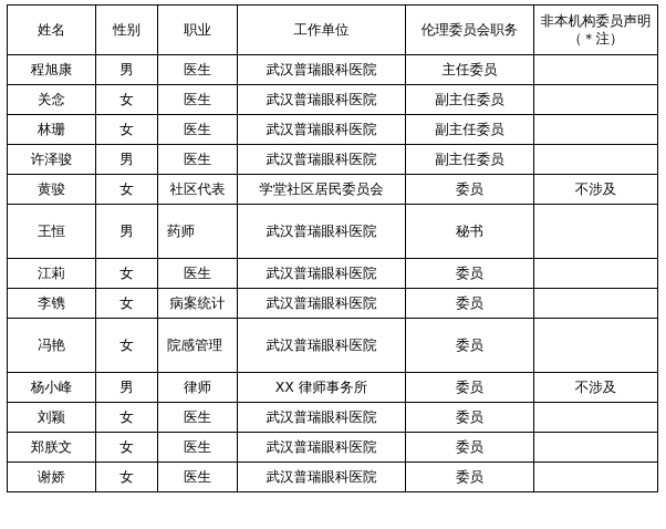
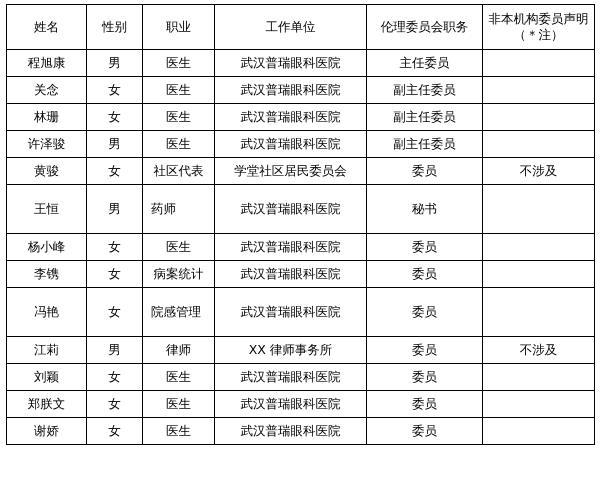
  姓名	性别	职业	工作单位	伦理委员会职务	非本机构委员声明（＊注）
  程旭康	男	医生	武汉普瑞眼科医院	主任委员
  关念	女	医生	武汉普瑞眼科医院	副主任委员
  林珊	女	医生	武汉普瑞眼科医院	副主任委员
  许泽骏	男	医生	武汉普瑞眼科医院	副主任委员
  黄骏	女	社区代表	学堂社区居民委员会	委员	不涉及
  王恒	男	药师	武汉普瑞眼科医院	秘书
- 江莉	女	医生	武汉普瑞眼科医院	委员
+ 杨小峰	女	医生	武汉普瑞眼科医院	委员
  李镌	女	病案统计	武汉普瑞眼科医院	委员
  冯艳	女	院感管理	武汉普瑞眼科医院	委员
- 杨小峰	男	律师	XX 律师事务所	委员	不涉及
+ 江莉	男	律师	XX 律师事务所	委员	不涉及
  刘颖	女	医生	武汉普瑞眼科医院	委员
  郑朕文	女	医生	武汉普瑞眼科医院	委员
  谢娇	女	医生	武汉普瑞眼科医院	委员
